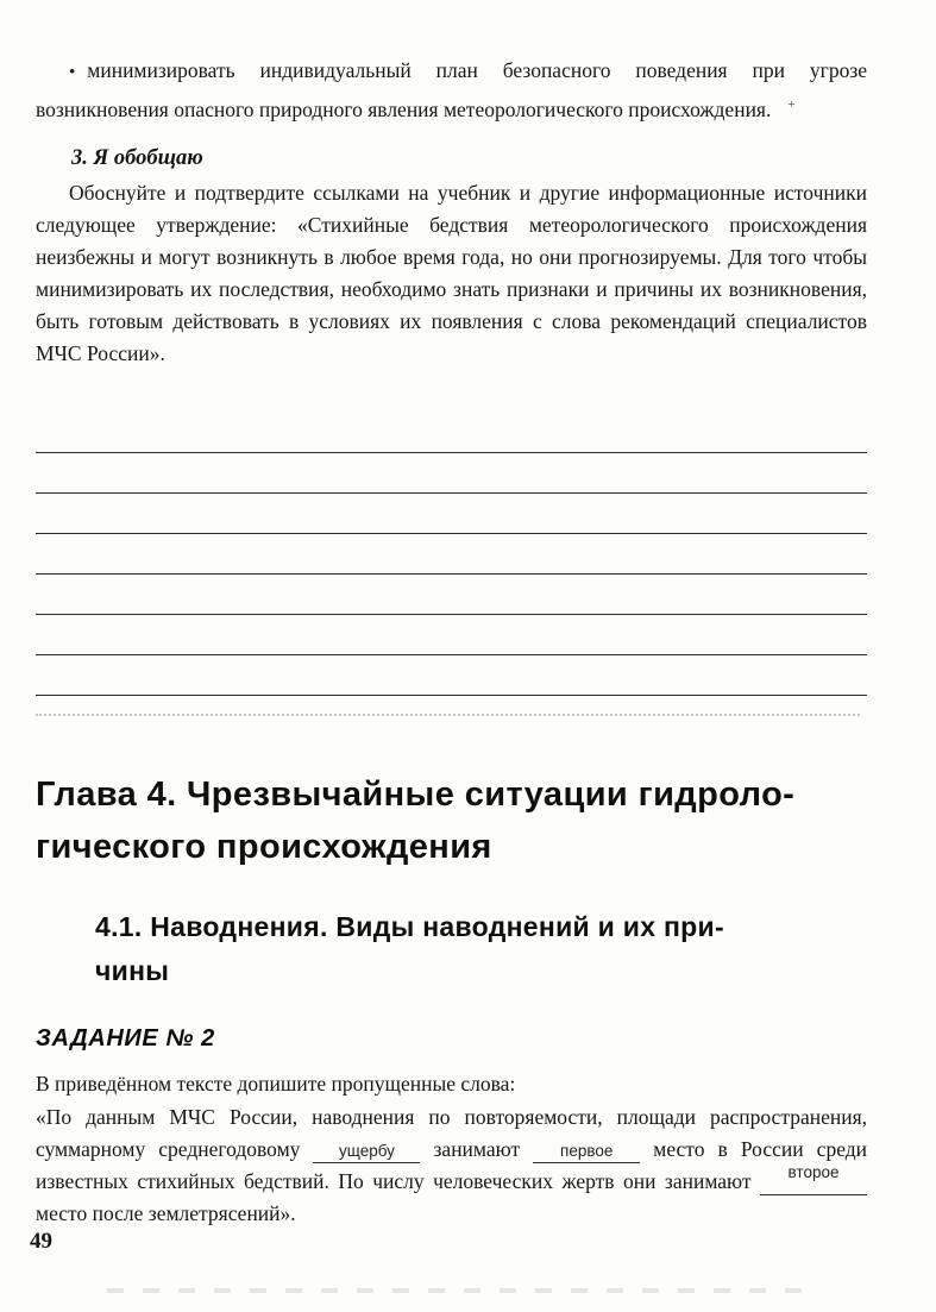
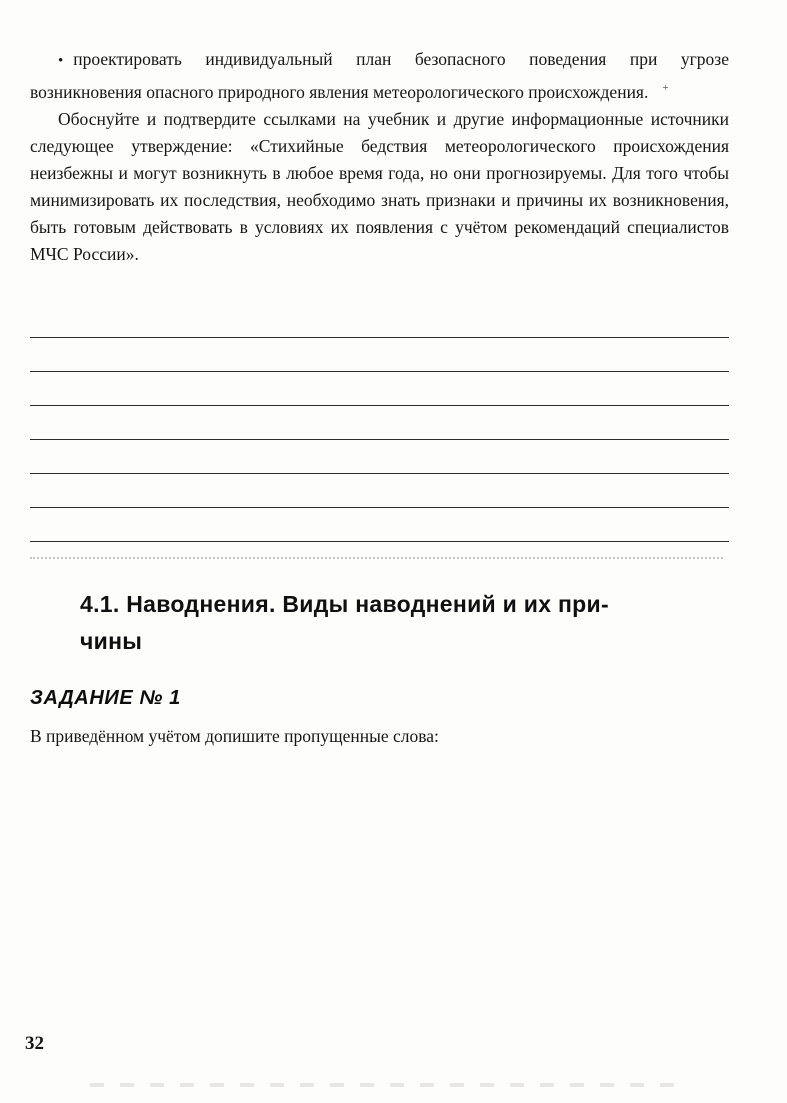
- • минимизировать индивидуальный план безопасного поведения при угрозе возникновения опасного природного явления метеорологического происхождения. +
+ • проектировать индивидуальный план безопасного поведения при угрозе возникновения опасного природного явления метеорологического происхождения. +
- 3. Я обобщаю
- Обоснуйте и подтвердите ссылками на учебник и другие информационные источники следующее утверждение: «Стихийные бедствия метеорологического происхождения неизбежны и могут возникнуть в любое время года, но они прогнозируемы. Для того чтобы минимизировать их последствия, необходимо знать признаки и причины их возникновения, быть готовым действовать в условиях их появления с слова рекомендаций специалистов МЧС России».
+ Обоснуйте и подтвердите ссылками на учебник и другие информационные источники следующее утверждение: «Стихийные бедствия метеорологического происхождения неизбежны и могут возникнуть в любое время года, но они прогнозируемы. Для того чтобы минимизировать их последствия, необходимо знать признаки и причины их возникновения, быть готовым действовать в условиях их появления с учётом рекомендаций специалистов МЧС России».
- Глава 4. Чрезвычайные ситуации гидроло-
- гического происхождения
  4.1. Наводнения. Виды наводнений и их при-
  чины
- ЗАДАНИЕ № 2
+ ЗАДАНИЕ № 1
- В приведённом тексте допишите пропущенные слова:
+ В приведённом учётом допишите пропущенные слова:
- «По данным МЧС России, наводнения по повторяемости, площади распространения, суммарному среднегодовому ущербу занимают первое место в России среди известных стихийных бедствий. По числу человеческих жертв они занимают второе место после землетрясений».
- 49
+ 32
